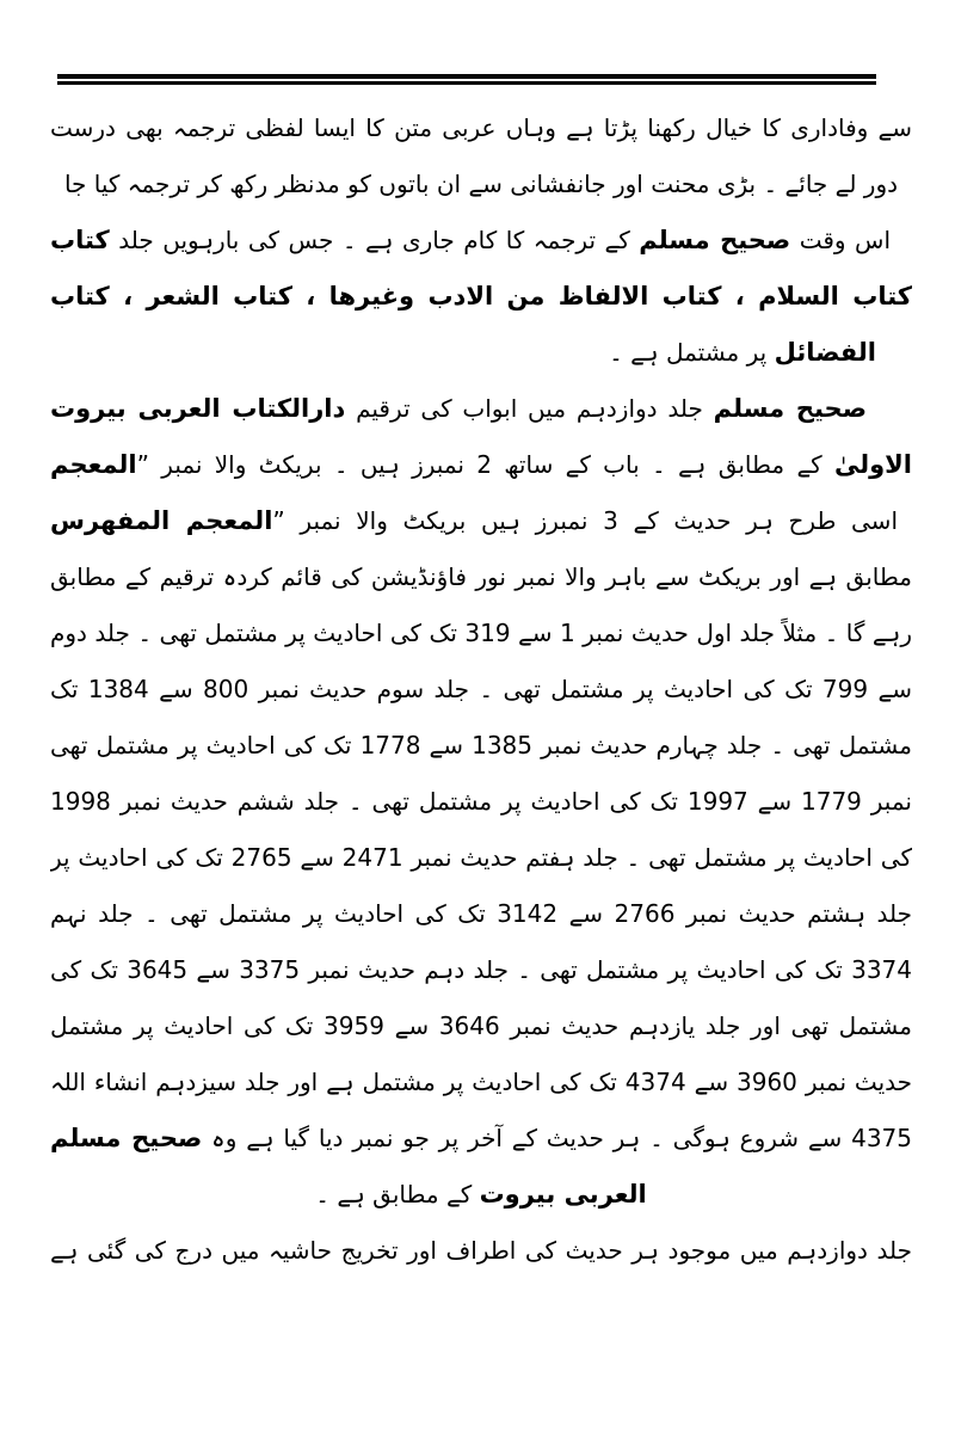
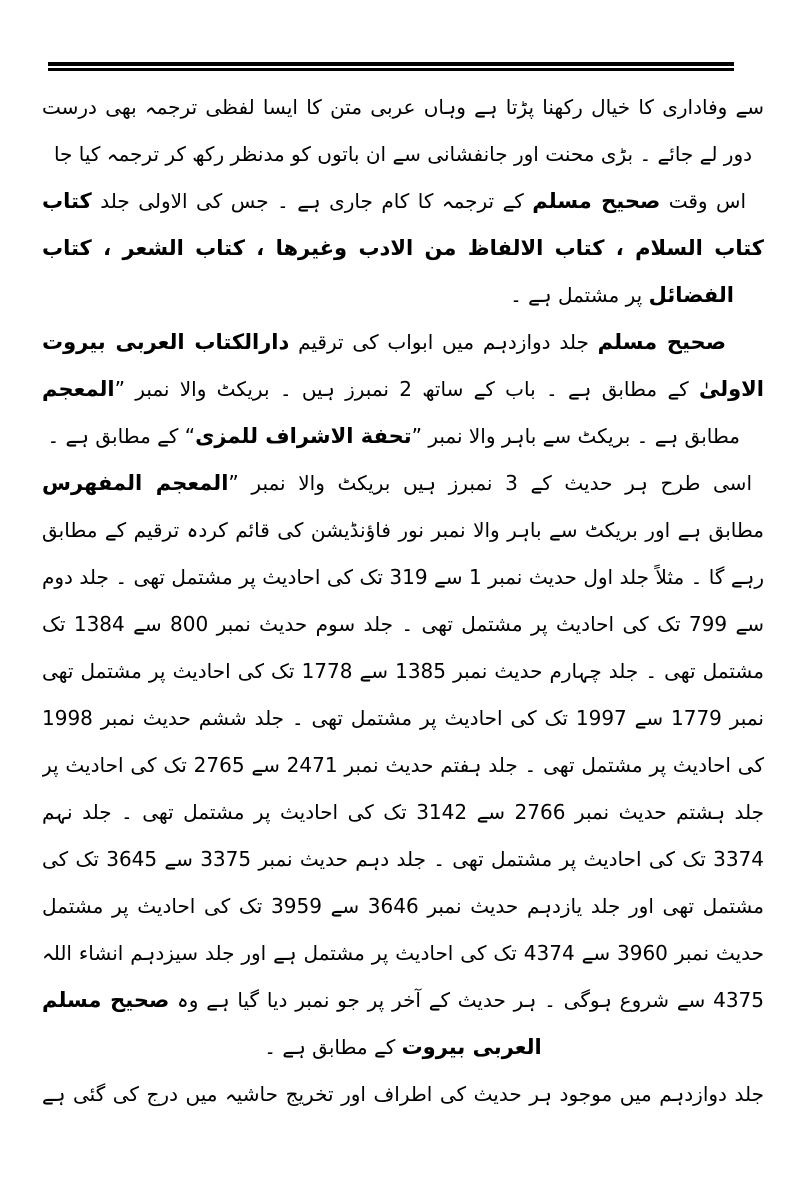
  سے وفاداری کا خیال رکھنا پڑتا ہے وہاں عربی متن کا ایسا لفظی ترجمہ بھی درست
  دور لے جائے ۔ بڑی محنت اور جانفشانی سے ان باتوں کو مدنظر رکھ کر ترجمہ کیا جا
- اس وقت صحیح مسلم کے ترجمہ کا کام جاری ہے ۔ جس کی بارہویں جلد کتاب
+ اس وقت صحیح مسلم کے ترجمہ کا کام جاری ہے ۔ جس کی الاولی جلد کتاب
  کتاب السلام ، کتاب الالفاظ من الادب وغیرها ، کتاب الشعر ، کتاب
  الفضائل پر مشتمل ہے ۔
  صحیح مسلم جلد دوازدہم میں ابواب کی ترقیم دارالکتاب العربی بیروت
  الاولیٰ کے مطابق ہے ۔ باب کے ساتھ 2 نمبرز ہیں ۔ بریکٹ والا نمبر ”المعجم
+ مطابق ہے ۔ بریکٹ سے باہر والا نمبر ”تحفة الاشراف للمزی“ کے مطابق ہے ۔
  اسی طرح ہر حدیث کے 3 نمبرز ہیں بریکٹ والا نمبر ”المعجم المفهرس
  مطابق ہے اور بریکٹ سے باہر والا نمبر نور فاؤنڈیشن کی قائم کردہ ترقیم کے مطابق
  رہے گا ۔ مثلاً جلد اول حدیث نمبر 1 سے 319 تک کی احادیث پر مشتمل تھی ۔ جلد دوم
  سے 799 تک کی احادیث پر مشتمل تھی ۔ جلد سوم حدیث نمبر 800 سے 1384 تک
  مشتمل تھی ۔ جلد چہارم حدیث نمبر 1385 سے 1778 تک کی احادیث پر مشتمل تھی
  نمبر 1779 سے 1997 تک کی احادیث پر مشتمل تھی ۔ جلد ششم حدیث نمبر 1998
  کی احادیث پر مشتمل تھی ۔ جلد ہفتم حدیث نمبر 2471 سے 2765 تک کی احادیث پر
  جلد ہشتم حدیث نمبر 2766 سے 3142 تک کی احادیث پر مشتمل تھی ۔ جلد نہم
  3374 تک کی احادیث پر مشتمل تھی ۔ جلد دہم حدیث نمبر 3375 سے 3645 تک کی
  مشتمل تھی اور جلد یازدہم حدیث نمبر 3646 سے 3959 تک کی احادیث پر مشتمل
  حدیث نمبر 3960 سے 4374 تک کی احادیث پر مشتمل ہے اور جلد سیزدہم انشاء اللہ
  4375 سے شروع ہوگی ۔ ہر حدیث کے آخر پر جو نمبر دیا گیا ہے وہ صحیح مسلم
  العربی بیروت کے مطابق ہے ۔
  جلد دوازدہم میں موجود ہر حدیث کی اطراف اور تخریج حاشیہ میں درج کی گئی ہے
